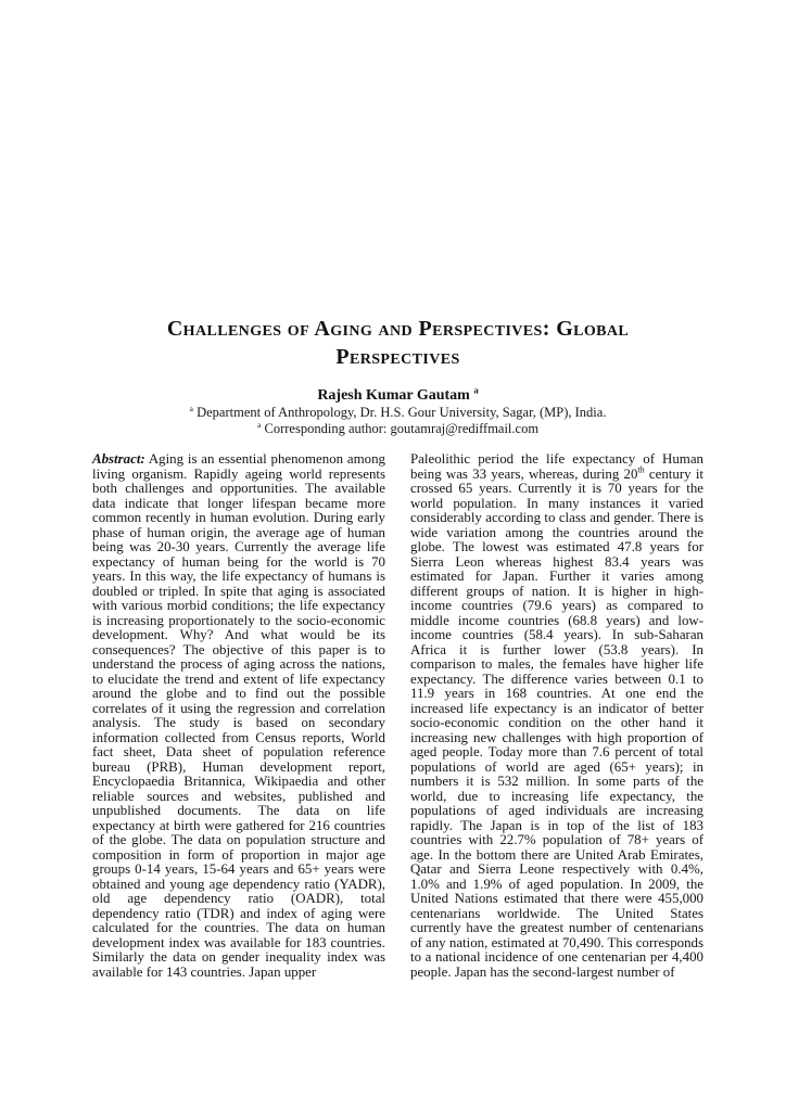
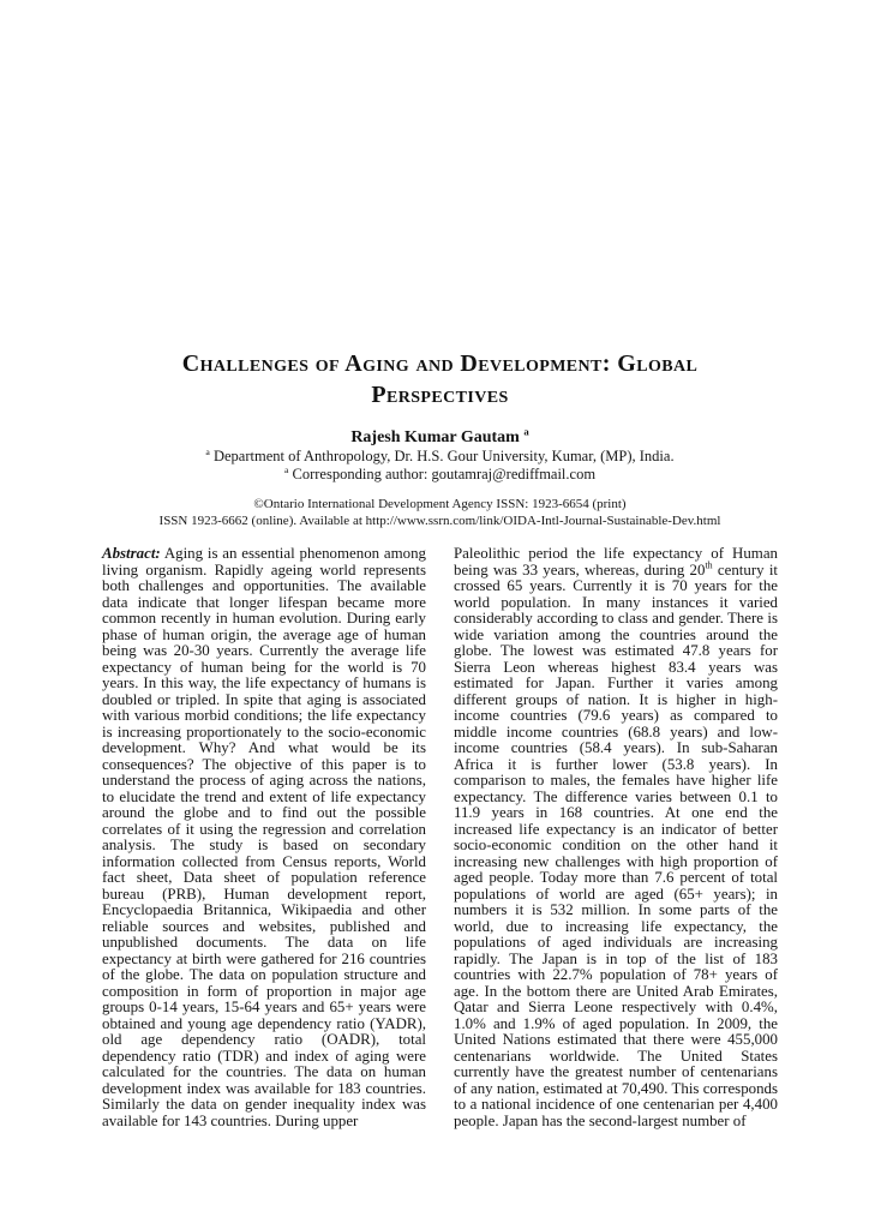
- Challenges of Aging and Perspectives: Global
+ Challenges of Aging and Development: Global
  Perspectives
  Rajesh Kumar Gautam a
- a Department of Anthropology, Dr. H.S. Gour University, Sagar, (MP), India.
+ a Department of Anthropology, Dr. H.S. Gour University, Kumar, (MP), India.
  a Corresponding author: goutamraj@rediffmail.com
+ ©Ontario International Development Agency ISSN: 1923-6654 (print)
+ ISSN 1923-6662 (online). Available at http://www.ssrn.com/link/OIDA-Intl-Journal-Sustainable-Dev.html
- Abstract: Aging is an essential phenomenon among living organism. Rapidly ageing world represents both challenges and opportunities. The available data indicate that longer lifespan became more common recently in human evolution. During early phase of human origin, the average age of human being was 20-30 years. Currently the average life expectancy of human being for the world is 70 years. In this way, the life expectancy of humans is doubled or tripled. In spite that aging is associated with various morbid conditions; the life expectancy is increasing proportionately to the socio-economic development. Why? And what would be its consequences? The objective of this paper is to understand the process of aging across the nations, to elucidate the trend and extent of life expectancy around the globe and to find out the possible correlates of it using the regression and correlation analysis. The study is based on secondary information collected from Census reports, World fact sheet, Data sheet of population reference bureau (PRB), Human development report, Encyclopaedia Britannica, Wikipaedia and other reliable sources and websites, published and unpublished documents. The data on life expectancy at birth were gathered for 216 countries of the globe. The data on population structure and composition in form of proportion in major age groups 0-14 years, 15-64 years and 65+ years were obtained and young age dependency ratio (YADR), old age dependency ratio (OADR), total dependency ratio (TDR) and index of aging were calculated for the countries. The data on human development index was available for 183 countries. Similarly the data on gender inequality index was available for 143 countries. Japan upper
+ Abstract: Aging is an essential phenomenon among living organism. Rapidly ageing world represents both challenges and opportunities. The available data indicate that longer lifespan became more common recently in human evolution. During early phase of human origin, the average age of human being was 20-30 years. Currently the average life expectancy of human being for the world is 70 years. In this way, the life expectancy of humans is doubled or tripled. In spite that aging is associated with various morbid conditions; the life expectancy is increasing proportionately to the socio-economic development. Why? And what would be its consequences? The objective of this paper is to understand the process of aging across the nations, to elucidate the trend and extent of life expectancy around the globe and to find out the possible correlates of it using the regression and correlation analysis. The study is based on secondary information collected from Census reports, World fact sheet, Data sheet of population reference bureau (PRB), Human development report, Encyclopaedia Britannica, Wikipaedia and other reliable sources and websites, published and unpublished documents. The data on life expectancy at birth were gathered for 216 countries of the globe. The data on population structure and composition in form of proportion in major age groups 0-14 years, 15-64 years and 65+ years were obtained and young age dependency ratio (YADR), old age dependency ratio (OADR), total dependency ratio (TDR) and index of aging were calculated for the countries. The data on human development index was available for 183 countries. Similarly the data on gender inequality index was available for 143 countries. During upper
  Paleolithic period the life expectancy of Human being was 33 years, whereas, during 20th century it crossed 65 years. Currently it is 70 years for the world population. In many instances it varied considerably according to class and gender. There is wide variation among the countries around the globe. The lowest was estimated 47.8 years for Sierra Leon whereas highest 83.4 years was estimated for Japan. Further it varies among different groups of nation. It is higher in high-income countries (79.6 years) as compared to middle income countries (68.8 years) and low-income countries (58.4 years). In sub-Saharan Africa it is further lower (53.8 years). In comparison to males, the females have higher life expectancy. The difference varies between 0.1 to 11.9 years in 168 countries. At one end the increased life expectancy is an indicator of better socio-economic condition on the other hand it increasing new challenges with high proportion of aged people. Today more than 7.6 percent of total populations of world are aged (65+ years); in numbers it is 532 million. In some parts of the world, due to increasing life expectancy, the populations of aged individuals are increasing rapidly. The Japan is in top of the list of 183 countries with 22.7% population of 78+ years of age. In the bottom there are United Arab Emirates, Qatar and Sierra Leone respectively with 0.4%, 1.0% and 1.9% of aged population. In 2009, the United Nations estimated that there were 455,000 centenarians worldwide. The United States currently have the greatest number of centenarians of any nation, estimated at 70,490. This corresponds to a national incidence of one centenarian per 4,400 people. Japan has the second-largest number of
